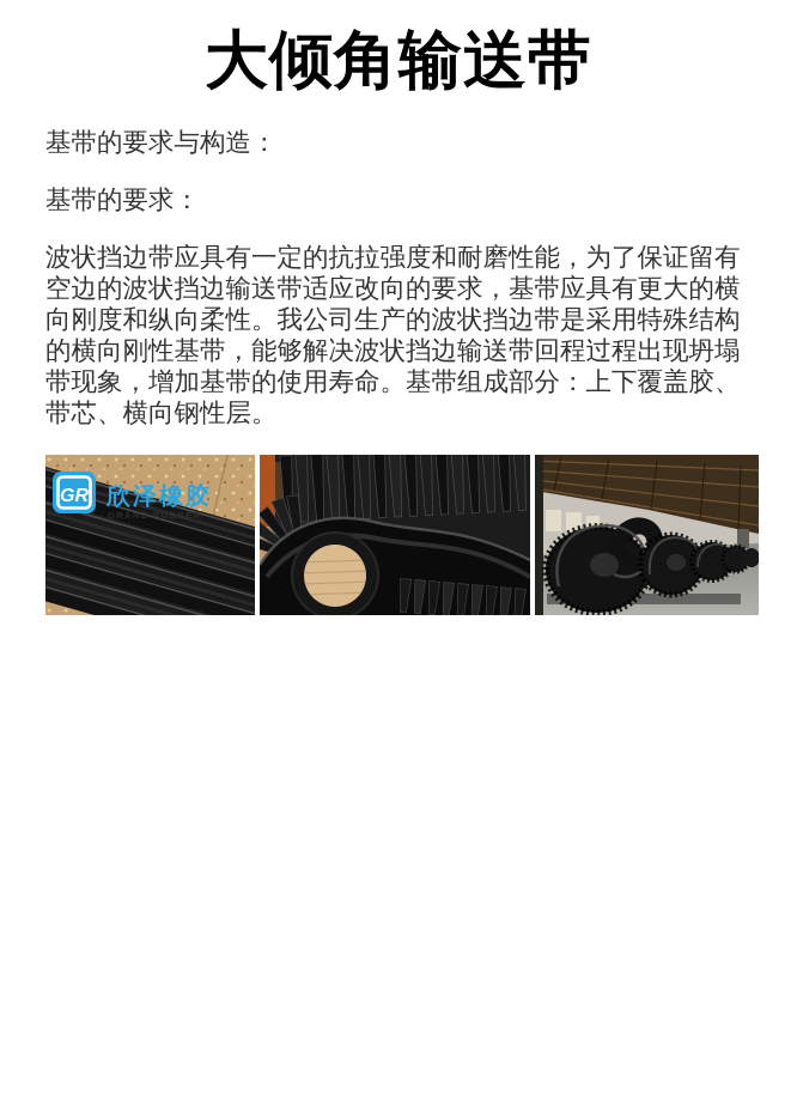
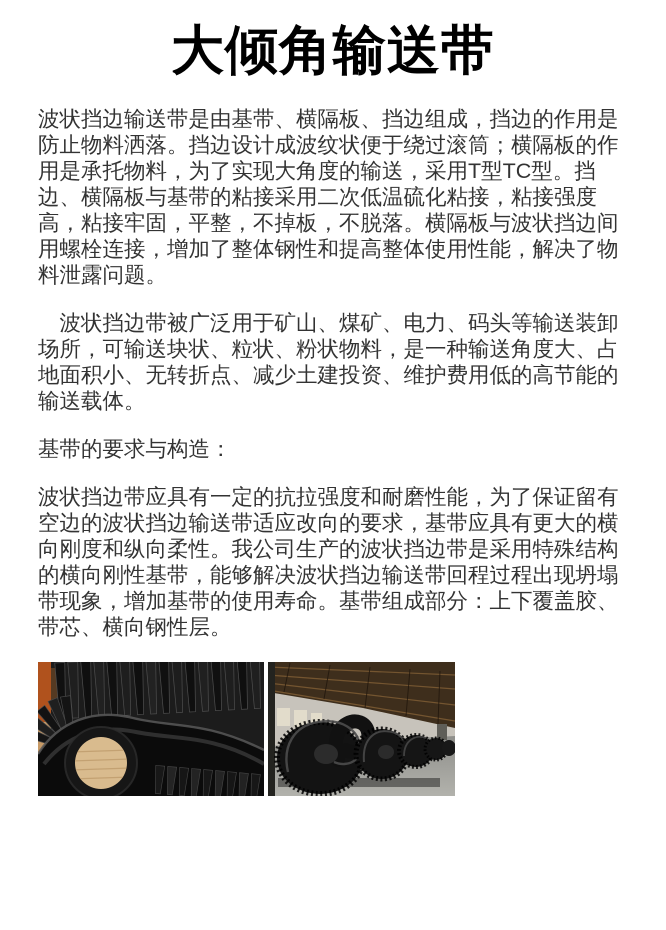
  大倾角输送带
+ 波状挡边输送带是由基带、横隔板、挡边组成，挡边的作用是防止物料洒落。挡边设计成波纹状便于绕过滚筒；横隔板的作用是承托物料，为了实现大角度的输送，采用T型TC型。挡边、横隔板与基带的粘接采用二次低温硫化粘接，粘接强度高，粘接牢固，平整，不掉板，不脱落。横隔板与波状挡边间用螺栓连接，增加了整体钢性和提高整体使用性能，解决了物料泄露问题。
+ 波状挡边带被广泛用于矿山、煤矿、电力、码头等输送装卸场所，可输送块状、粒状、粉状物料，是一种输送角度大、占地面积小、无转折点、减少土建投资、维护费用低的高节能的输送载体。
  基带的要求与构造：
- 基带的要求：
  波状挡边带应具有一定的抗拉强度和耐磨性能，为了保证留有空边的波状挡边输送带适应改向的要求，基带应具有更大的横向刚度和纵向柔性。我公司生产的波状挡边带是采用特殊结构的横向刚性基带，能够解决波状挡边输送带回程过程出现坍塌带现象，增加基带的使用寿命。基带组成部分：上下覆盖胶、带芯、横向钢性层。
- GR
- 欣泽橡胶
- GRAND RUBBER
